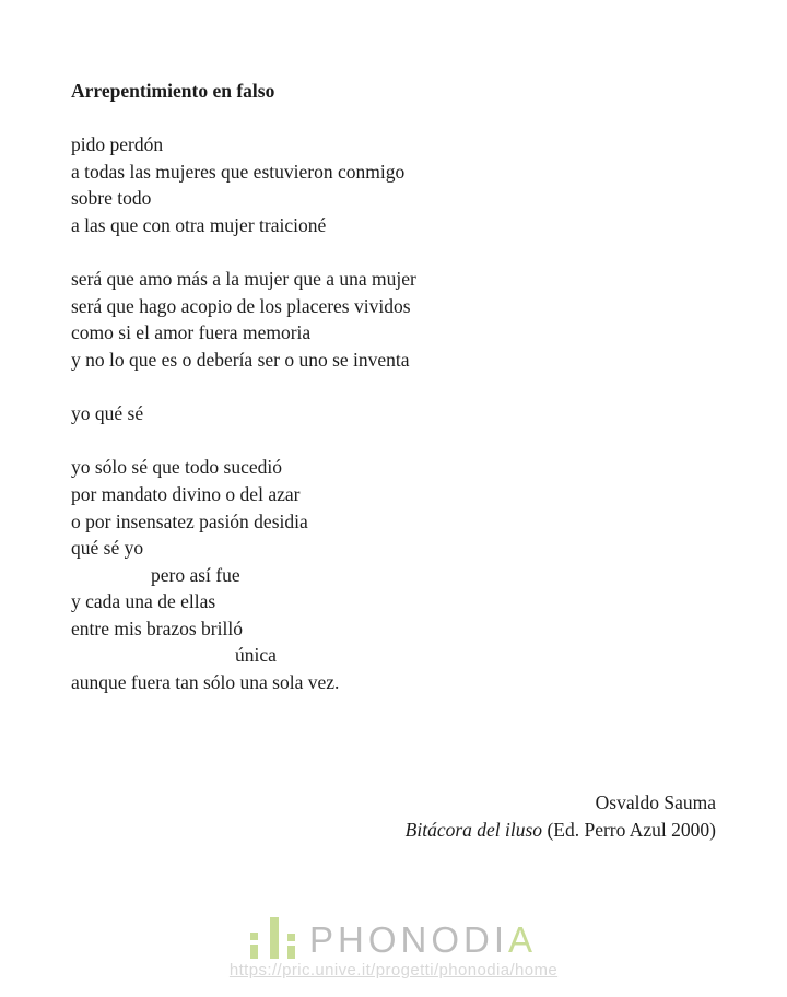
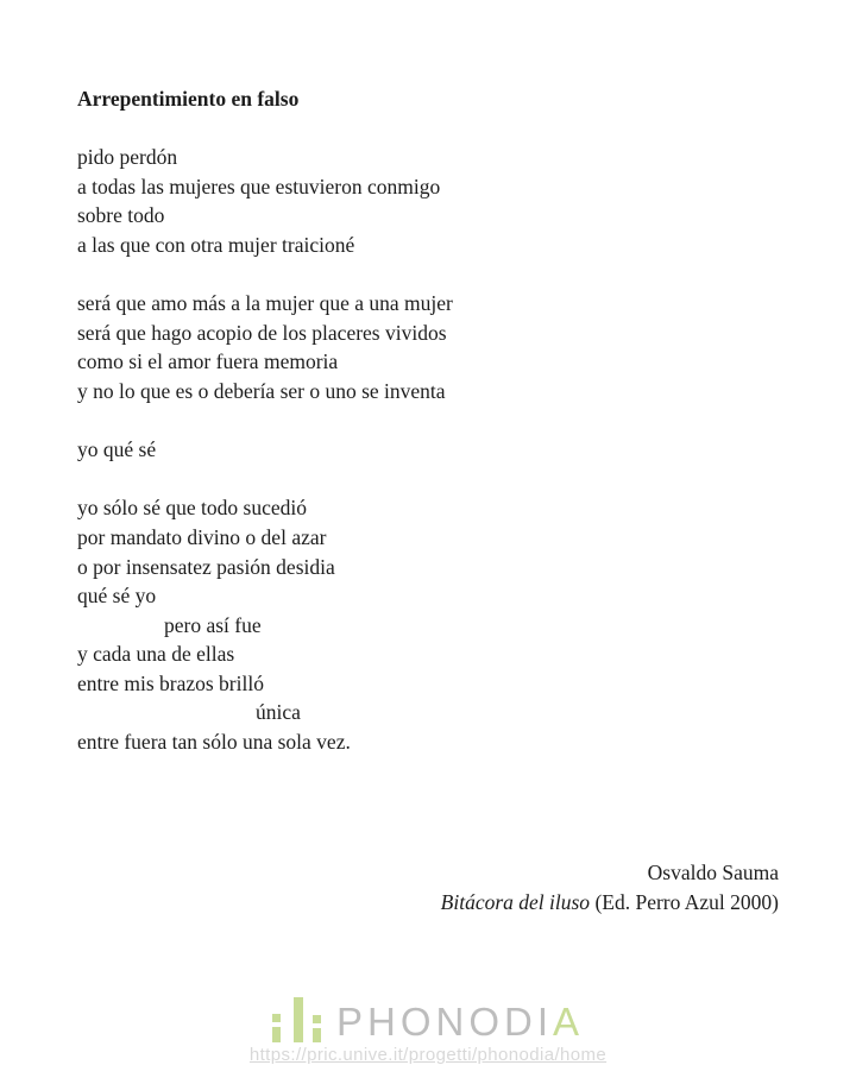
  Arrepentimiento en falso
  pido perdón
  a todas las mujeres que estuvieron conmigo
  sobre todo
  a las que con otra mujer traicioné
  será que amo más a la mujer que a una mujer
  será que hago acopio de los placeres vividos
  como si el amor fuera memoria
  y no lo que es o debería ser o uno se inventa
  yo qué sé
  yo sólo sé que todo sucedió
  por mandato divino o del azar
  o por insensatez pasión desidia
  qué sé yo
  pero así fue
  y cada una de ellas
  entre mis brazos brilló
  única
- aunque fuera tan sólo una sola vez.
+ entre fuera tan sólo una sola vez.
  Osvaldo Sauma
  Bitácora del iluso (Ed. Perro Azul 2000)
  PHONODIA
  https://pric.unive.it/progetti/phonodia/home
